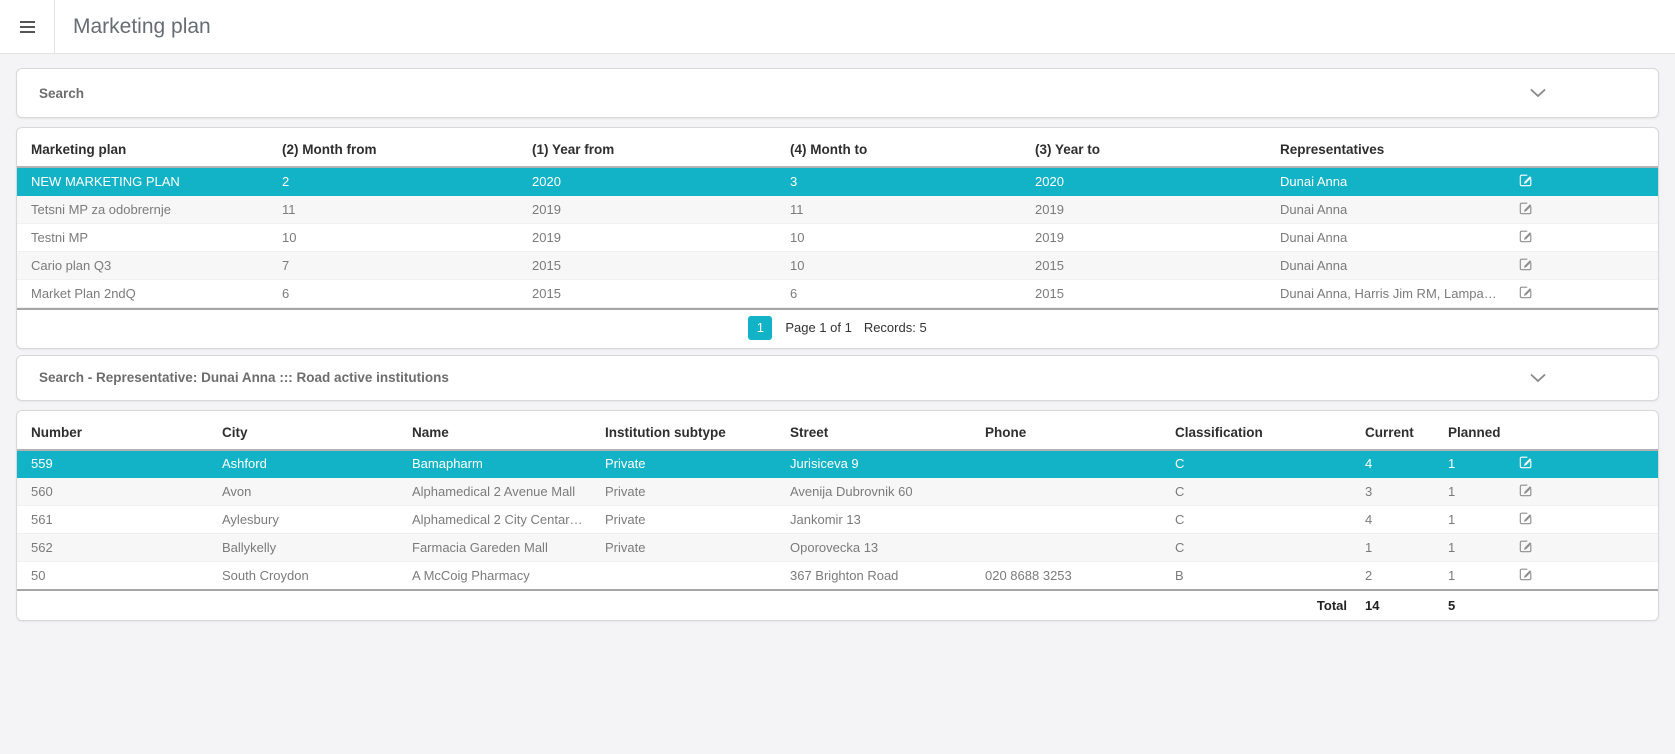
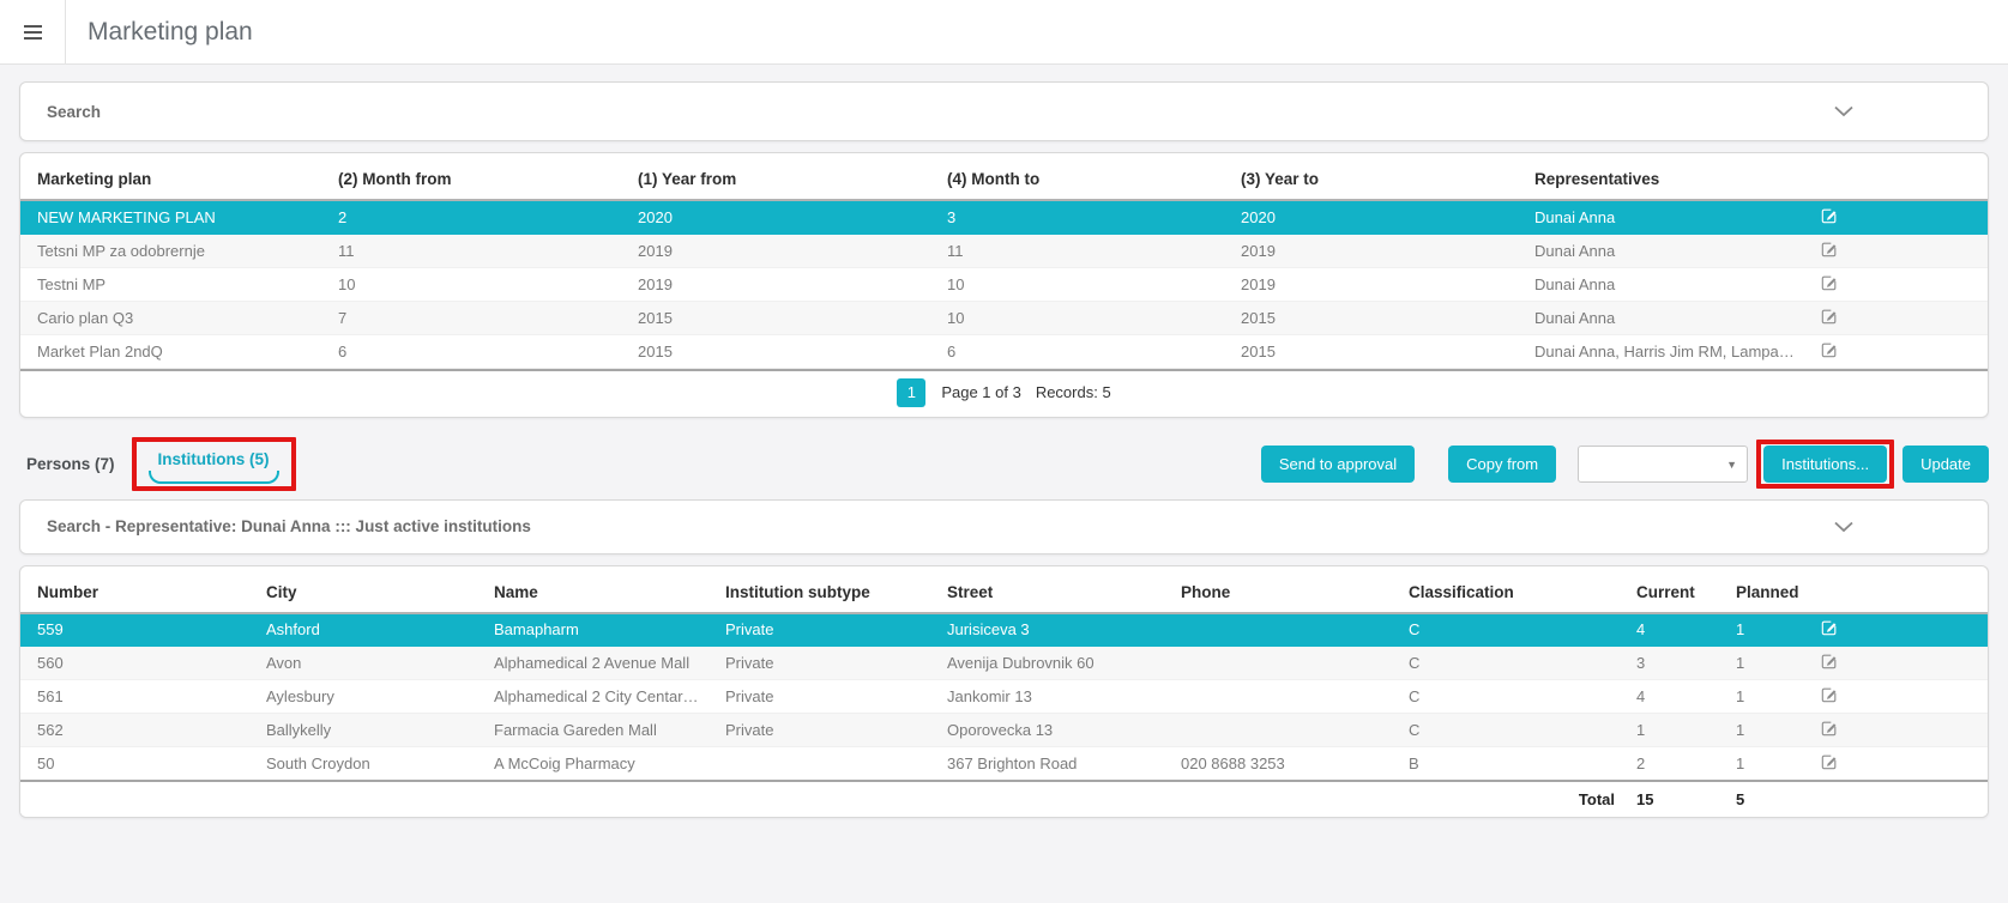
  Marketing plan
  Search
  Marketing plan	(2) Month from	(1) Year from	(4) Month to	(3) Year to	Representatives
  NEW MARKETING PLAN	2	2020	3	2020	Dunai Anna
  Tetsni MP za odobrernje	11	2019	11	2019	Dunai Anna
  Testni MP	10	2019	10	2019	Dunai Anna
  Cario plan Q3	7	2015	10	2015	Dunai Anna
  Market Plan 2ndQ	6	2015	6	2015	Dunai Anna, Harris Jim RM, Lampart M
  1
- Page 1 of 1
+ Page 1 of 3
  Records: 5
+ Persons (7)
+ Institutions (5)
+ Send to approval
+ Copy from
+ ▼
+ Institutions...
+ Update
- Search - Representative: Dunai Anna ::: Road active institutions
+ Search - Representative: Dunai Anna ::: Just active institutions
  Number	City	Name	Institution subtype	Street	Phone	Classification	Current	Planned
- 559	Ashford	Bamapharm	Private	Jurisiceva 9		C	4	1
+ 559	Ashford	Bamapharm	Private	Jurisiceva 3		C	4	1
  560	Avon	Alphamedical 2 Avenue Mall	Private	Avenija Dubrovnik 60		C	3	1
  561	Aylesbury	Alphamedical 2 City Centar On	Private	Jankomir 13		C	4	1
  562	Ballykelly	Farmacia Gareden Mall	Private	Oporovecka 13		C	1	1
  50	South Croydon	A McCoig Pharmacy		367 Brighton Road	020 8688 3253	B	2	1
- 						Total	14	5
+ 						Total	15	5
